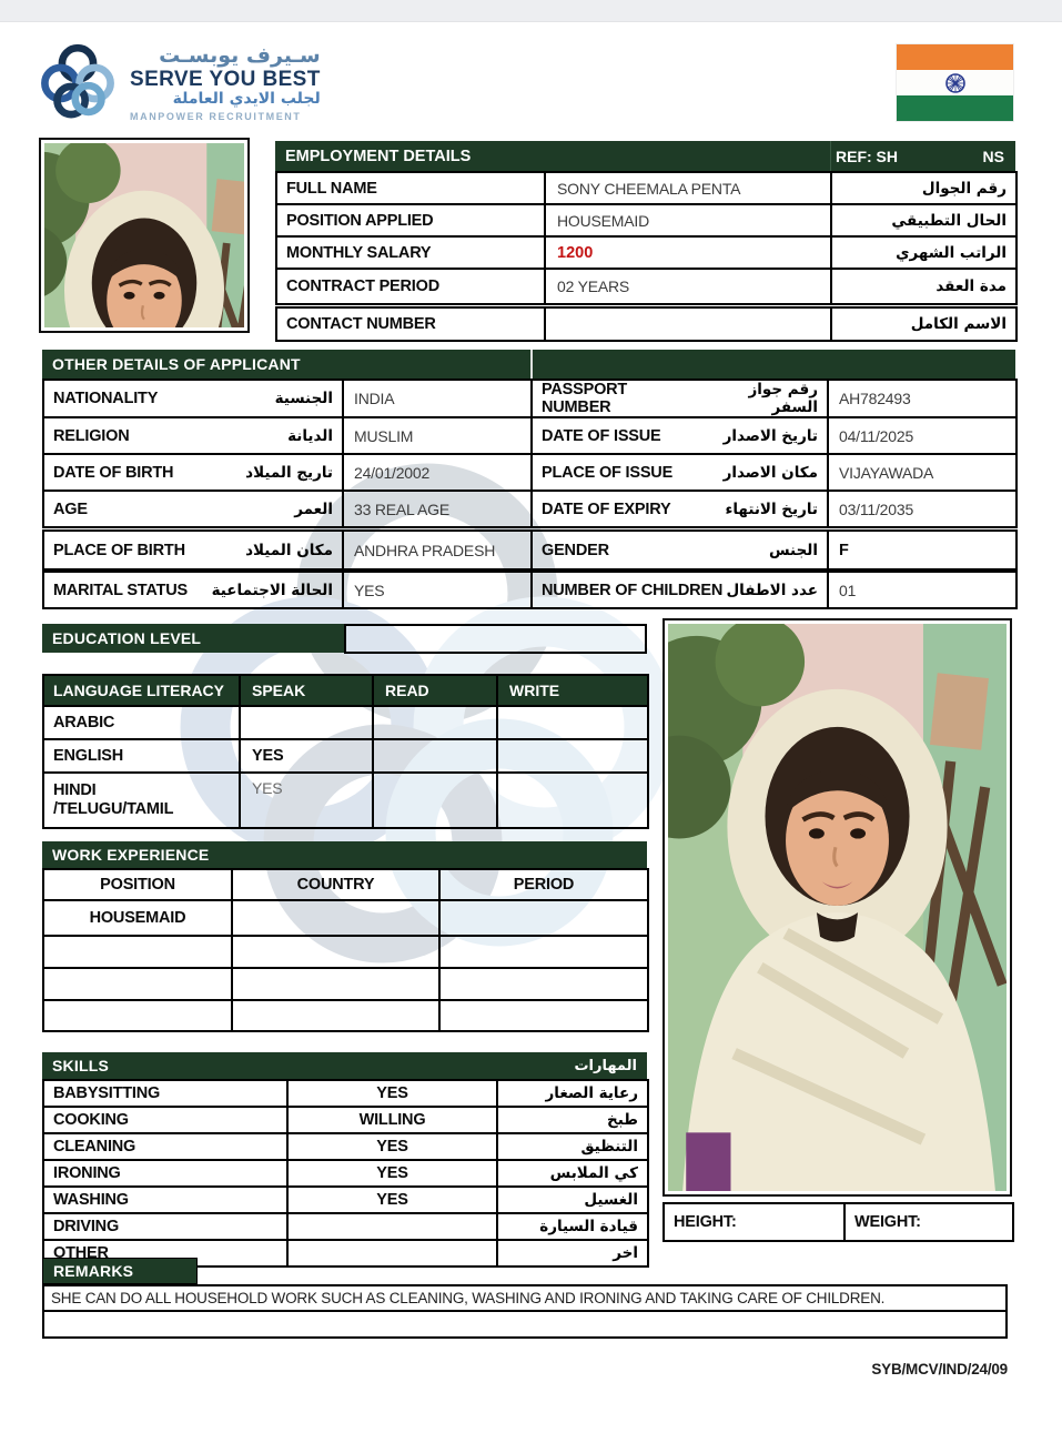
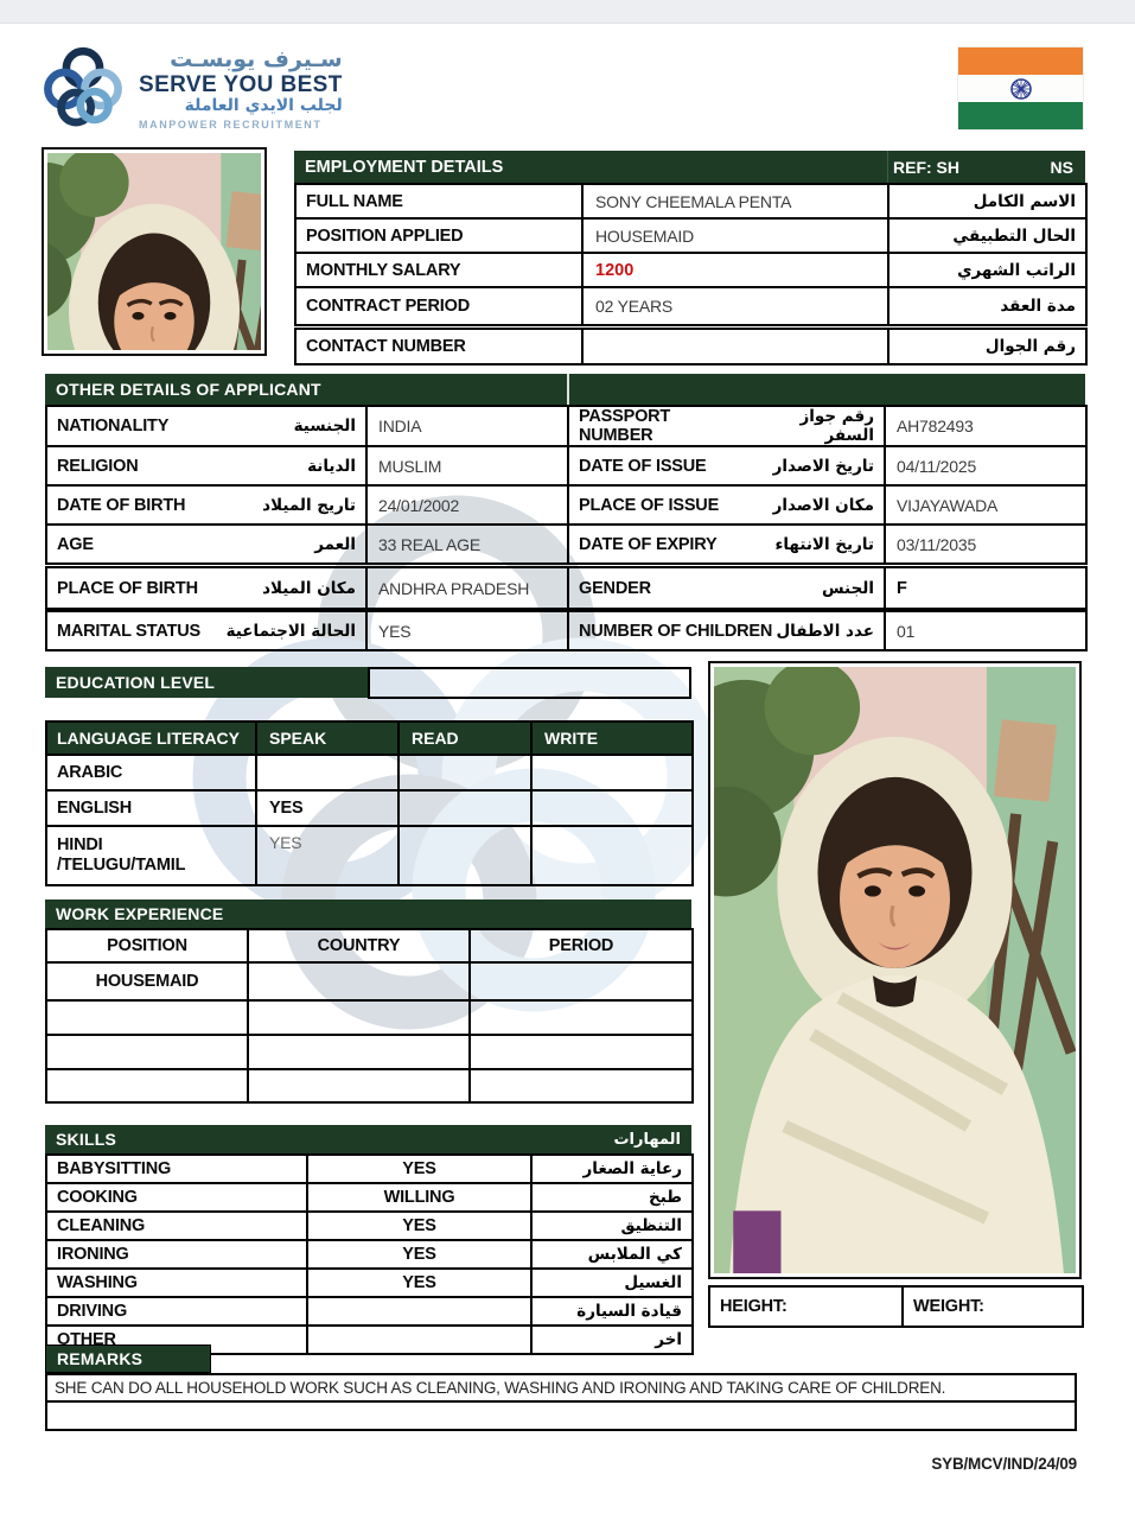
  سـيرف يوبسـت
  SERVE YOU BEST
  لجلب الايدي العاملة
  MANPOWER RECRUITMENT
  EMPLOYMENT DETAILS
  REF: SH
  NS
- FULL NAME	SONY CHEEMALA PENTA	رقم الجوال
+ FULL NAME	SONY CHEEMALA PENTA	الاسم الكامل
  POSITION APPLIED	HOUSEMAID	الحال التطبيقي
  MONTHLY SALARY	1200	الراتب الشهري
  CONTRACT PERIOD	02 YEARS	مدة العقد
- CONTACT NUMBER		الاسم الكامل
+ CONTACT NUMBER		رقم الجوال
  OTHER DETAILS OF APPLICANT
  NATIONALITY الجنسية	INDIA	PASSPORT NUMBERرقم جواز السفر	AH782493
  RELIGION الديانة	MUSLIM	DATE OF ISSUE تاريخ الاصدار	04/11/2025
  DATE OF BIRTH تاريج الميلاد	24/01/2002	PLACE OF ISSUE مكان الاصدار	VIJAYAWADA
  AGE العمر	33 REAL AGE	DATE OF EXPIRY تاريخ الانتهاء	03/11/2035
  PLACE OF BIRTH مكان الميلاد	ANDHRA PRADESH	GENDER الجنس	F
  MARITAL STATUS الحالة الاجتماعية	YES	NUMBER OF CHILDREN عدد الاطفال	01
  EDUCATION LEVEL
  LANGUAGE LITERACY	SPEAK	READ	WRITE
  ARABIC
  ENGLISH	YES
  HINDI /TELUGU/TAMIL	YES
  WORK EXPERIENCE
  POSITION	COUNTRY	PERIOD
  HOUSEMAID
  SKILLS
  المهارات
  BABYSITTING	YES	رعاية الصغار
  COOKING	WILLING	طبخ
  CLEANING	YES	التنظيق
  IRONING	YES	كي الملابس
  WASHING	YES	الغسيل
  DRIVING		قيادة السيارة
  OTHER		اخر
  REMARKS
  SHE CAN DO ALL HOUSEHOLD WORK SUCH AS CLEANING, WASHING AND IRONING AND TAKING CARE OF CHILDREN.
  HEIGHT:	WEIGHT:
  SYB/MCV/IND/24/09
